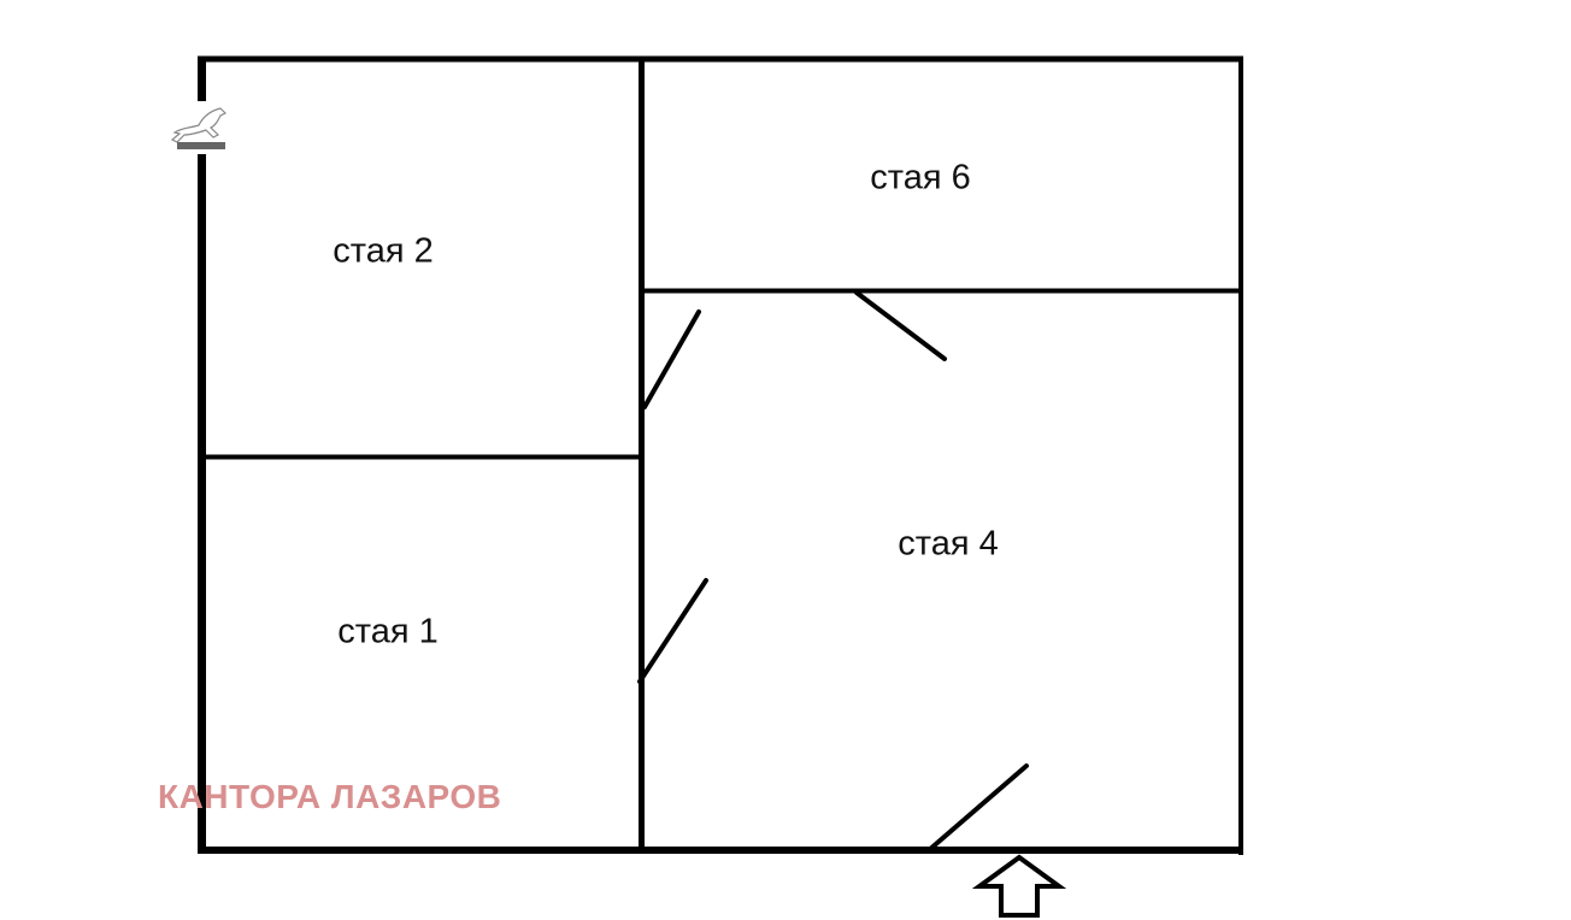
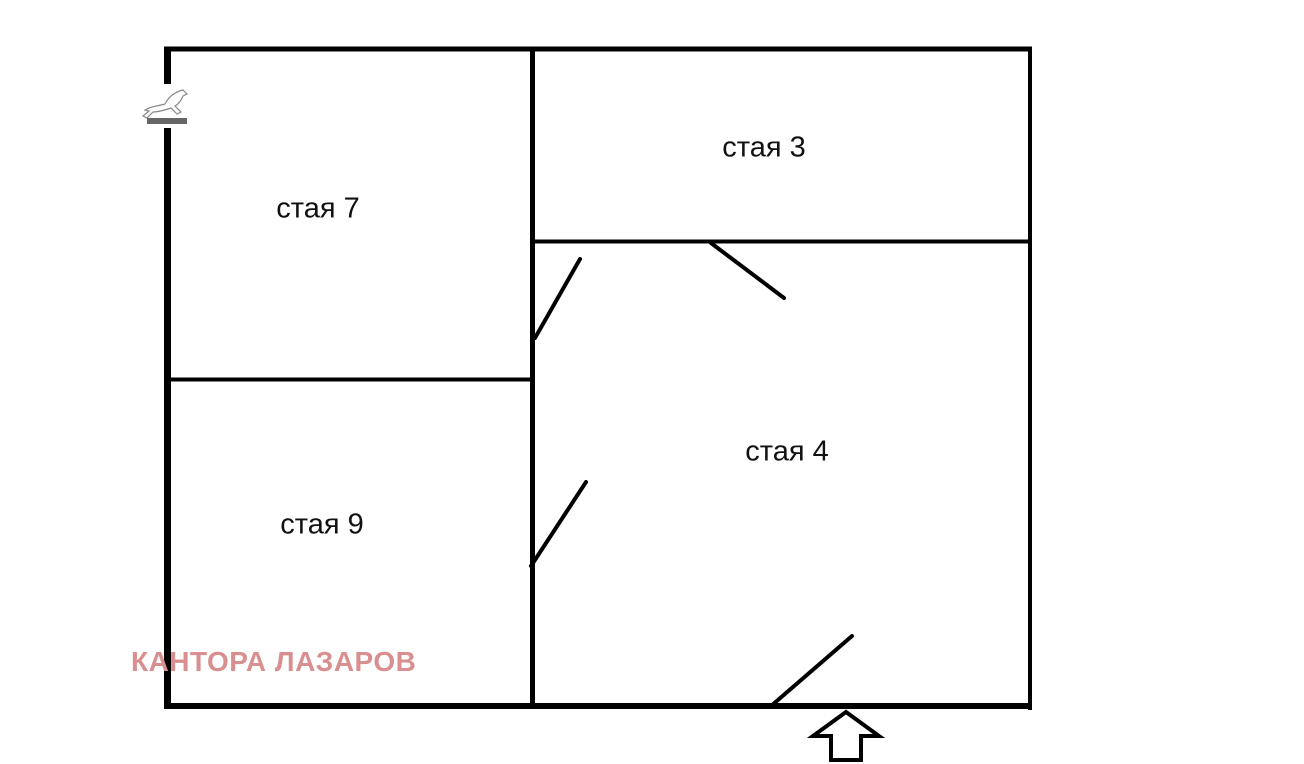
- стая 1
+ стая 9
- стая 2
+ стая 7
- стая 6
+ стая 3
  стая 4
  КАНТОРА ЛАЗАРОВ
